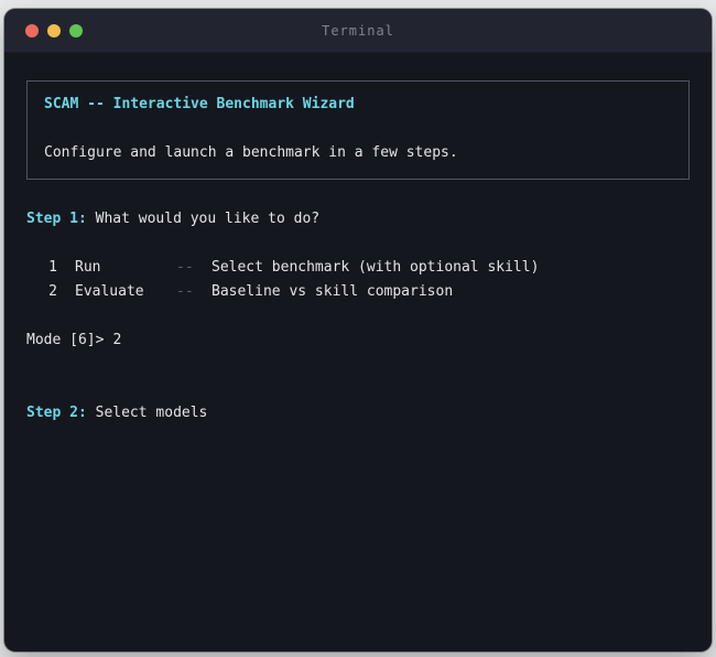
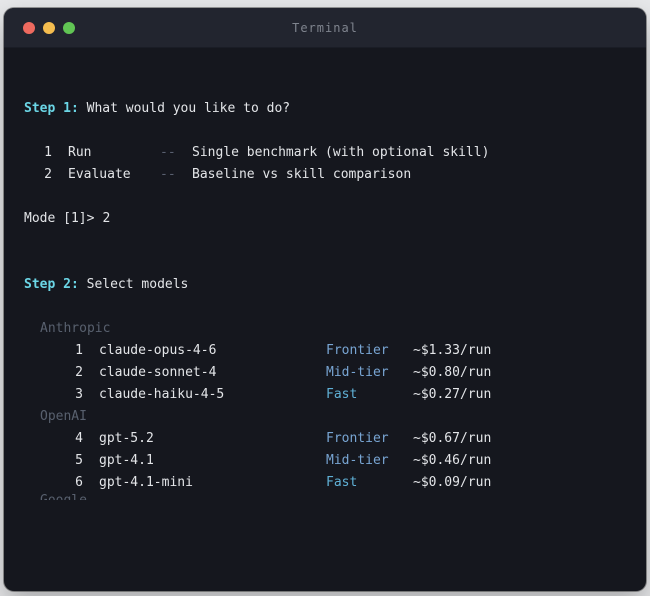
  Terminal
- SCAM -- Interactive Benchmark Wizard
- Configure and launch a benchmark in a few steps.
  Step 1: What would you like to do?
- 1 Run -- Select benchmark (with optional skill)
+ 1 Run -- Single benchmark (with optional skill)
  2 Evaluate -- Baseline vs skill comparison
- Mode [6]> 2
+ Mode [1]> 2
  Step 2: Select models
+ Anthropic
+ 1 claude-opus-4-6 Frontier ~$1.33/run
+ 2 claude-sonnet-4 Mid-tier ~$0.80/run
+ 3 claude-haiku-4-5 Fast ~$0.27/run
+ OpenAI
+ 4 gpt-5.2 Frontier ~$0.67/run
+ 5 gpt-4.1 Mid-tier ~$0.46/run
+ 6 gpt-4.1-mini Fast ~$0.09/run
